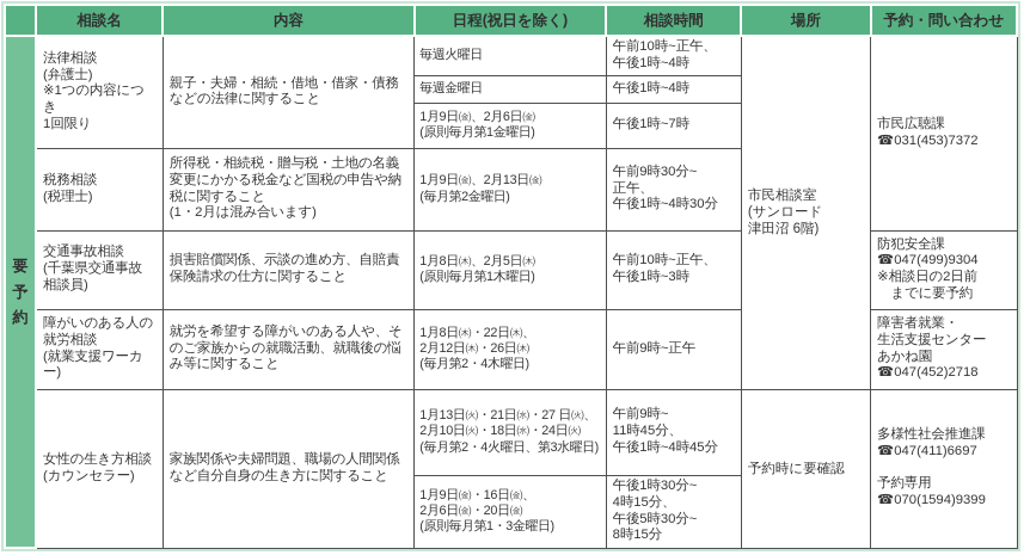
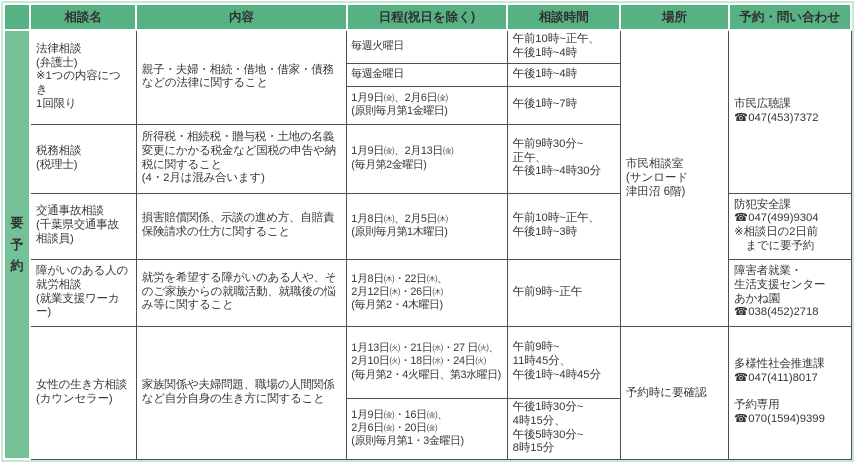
  	相談名	内容	日程(祝日を除く)	相談時間	場所	予約・問い合わせ
- 要予約	法律相談 (弁護士) ※1つの内容につき 1回限り	親子・夫婦・相続・借地・借家・債務などの法律に関すること	毎週火曜日	午前10時~正午、 午後1時~4時	市民相談室 (サンロード 津田沼 6階)	市民広聴課 ☎031(453)7372
+ 要予約	法律相談 (弁護士) ※1つの内容につき 1回限り	親子・夫婦・相続・借地・借家・債務などの法律に関すること	毎週火曜日	午前10時~正午、 午後1時~4時	市民相談室 (サンロード 津田沼 6階)	市民広聴課 ☎047(453)7372
  毎週金曜日	午後1時~4時
  1月9日㈮、2月6日㈮ (原則毎月第1金曜日)	午後1時~7時
- 税務相談 (税理士)	所得税・相続税・贈与税・土地の名義変更にかかる税金など国税の申告や納税に関すること (1・2月は混み合います)	1月9日㈮、2月13日㈮ (毎月第2金曜日)	午前9時30分~ 正午、 午後1時~4時30分
+ 税務相談 (税理士)	所得税・相続税・贈与税・土地の名義変更にかかる税金など国税の申告や納税に関すること (4・2月は混み合います)	1月9日㈮、2月13日㈮ (毎月第2金曜日)	午前9時30分~ 正午、 午後1時~4時30分
  交通事故相談 (千葉県交通事故 相談員)	損害賠償関係、示談の進め方、自賠責保険請求の仕方に関すること	1月8日㈭、2月5日㈭ (原則毎月第1木曜日)	午前10時~正午、 午後1時~3時	防犯安全課 ☎047(499)9304 ※相談日の2日前 までに要予約
- 障がいのある人の 就労相談 (就業支援ワーカー)	就労を希望する障がいのある人や、そのご家族からの就職活動、就職後の悩み等に関すること	1月8日㈭・22日㈭、 2月12日㈭・26日㈭ (毎月第2・4木曜日)	午前9時~正午	障害者就業・ 生活支援センター あかね園 ☎047(452)2718
+ 障がいのある人の 就労相談 (就業支援ワーカー)	就労を希望する障がいのある人や、そのご家族からの就職活動、就職後の悩み等に関すること	1月8日㈭・22日㈭、 2月12日㈭・26日㈭ (毎月第2・4木曜日)	午前9時~正午	障害者就業・ 生活支援センター あかね園 ☎038(452)2718
- 女性の生き方相談 (カウンセラー)	家族関係や夫婦問題、職場の人間関係など自分自身の生き方に関すること	1月13日㈫・21日㈬・27 日㈫、 2月10日㈫・18日㈬・24日㈫ (毎月第2・4火曜日、第3水曜日)	午前9時~ 11時45分、 午後1時~4時45分	予約時に要確認	多様性社会推進課 ☎047(411)6697 予約専用 ☎070(1594)9399
+ 女性の生き方相談 (カウンセラー)	家族関係や夫婦問題、職場の人間関係など自分自身の生き方に関すること	1月13日㈫・21日㈬・27 日㈫、 2月10日㈫・18日㈬・24日㈫ (毎月第2・4火曜日、第3水曜日)	午前9時~ 11時45分、 午後1時~4時45分	予約時に要確認	多様性社会推進課 ☎047(411)8017 予約専用 ☎070(1594)9399
  1月9日㈮・16日㈮、 2月6日㈮・20日㈮ (原則毎月第1・3金曜日)	午後1時30分~ 4時15分、 午後5時30分~ 8時15分
